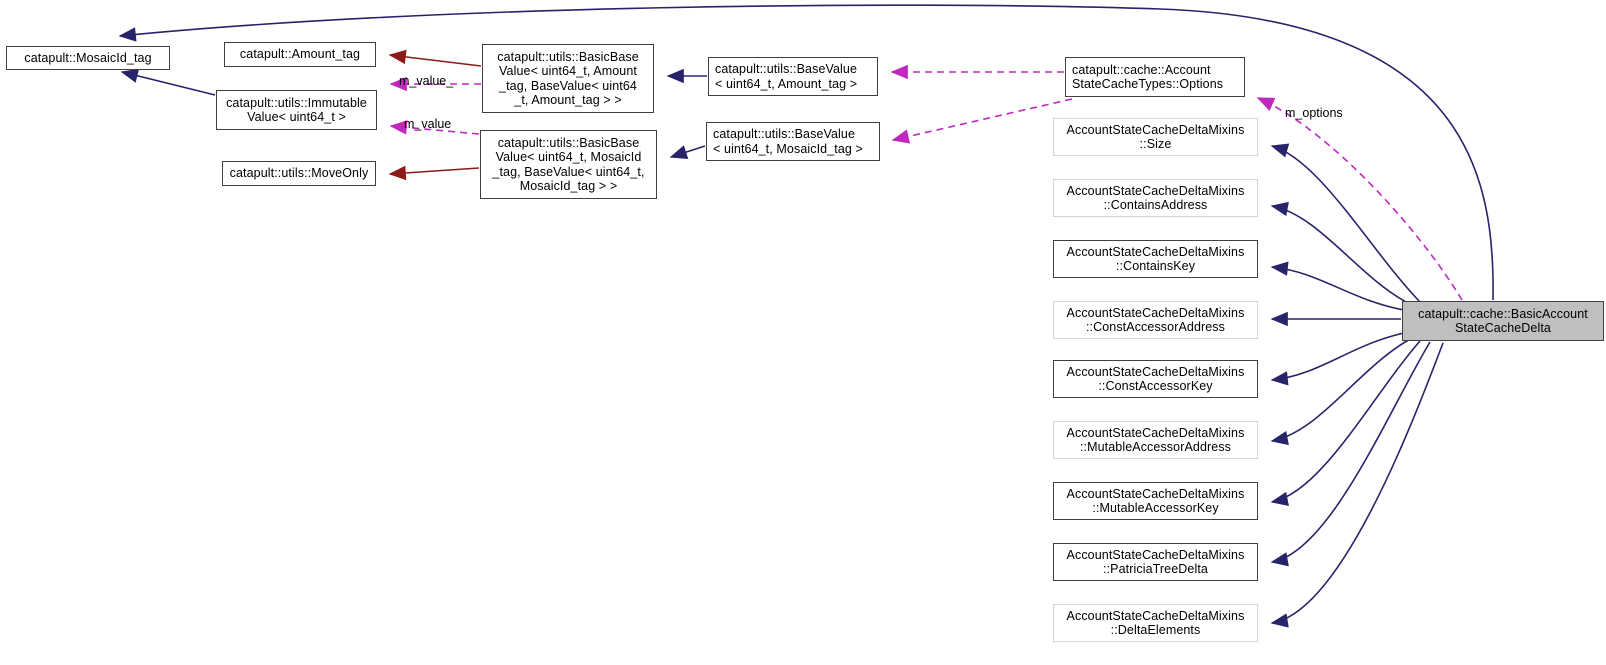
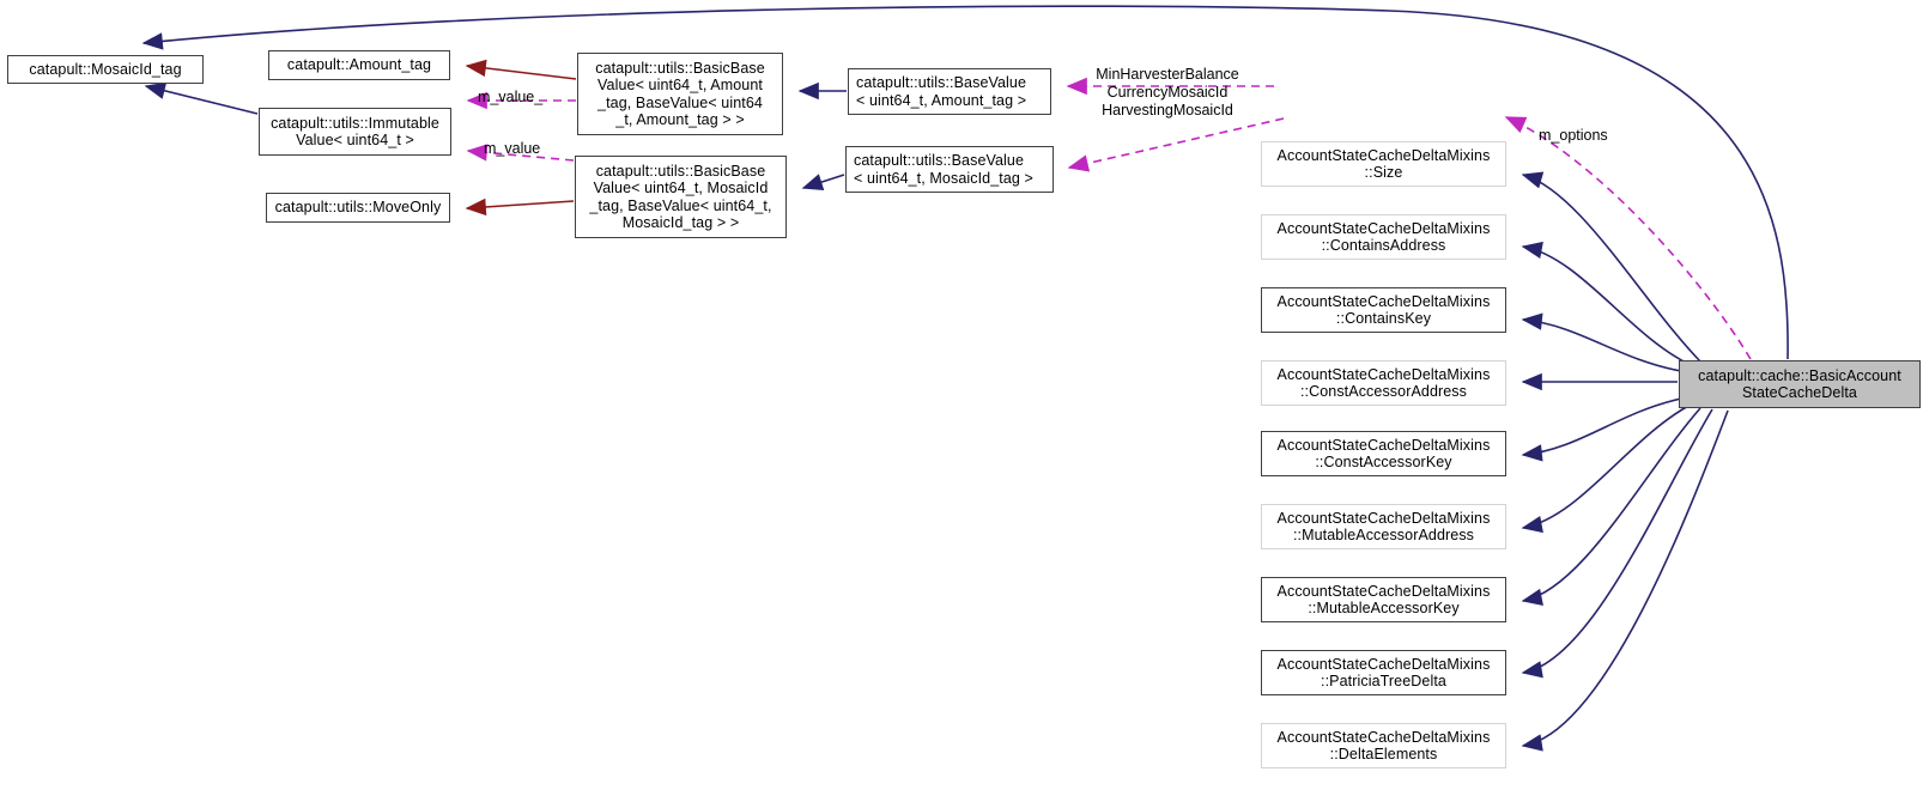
  catapult::MosaicId_tag
  catapult::Amount_tag
  catapult::utils::Immutable
  Value< uint64_t >
  catapult::utils::MoveOnly
  catapult::utils::BasicBase
  Value< uint64_t, Amount
  _tag, BaseValue< uint64
  _t, Amount_tag > >
  catapult::utils::BasicBase
  Value< uint64_t, MosaicId
  _tag, BaseValue< uint64_t,
  MosaicId_tag > >
  catapult::utils::BaseValue
  < uint64_t, Amount_tag >
  catapult::utils::BaseValue
  < uint64_t, MosaicId_tag >
- catapult::cache::Account
- StateCacheTypes::Options
  AccountStateCacheDeltaMixins
  ::Size
  AccountStateCacheDeltaMixins
  ::ContainsAddress
  AccountStateCacheDeltaMixins
  ::ContainsKey
  AccountStateCacheDeltaMixins
  ::ConstAccessorAddress
  AccountStateCacheDeltaMixins
  ::ConstAccessorKey
  AccountStateCacheDeltaMixins
  ::MutableAccessorAddress
  AccountStateCacheDeltaMixins
  ::MutableAccessorKey
  AccountStateCacheDeltaMixins
  ::PatriciaTreeDelta
  AccountStateCacheDeltaMixins
  ::DeltaElements
  catapult::cache::BasicAccount
  StateCacheDelta
  m_value_
  m_value
+ MinHarvesterBalance
+ CurrencyMosaicId
+ HarvestingMosaicId
  m_options
